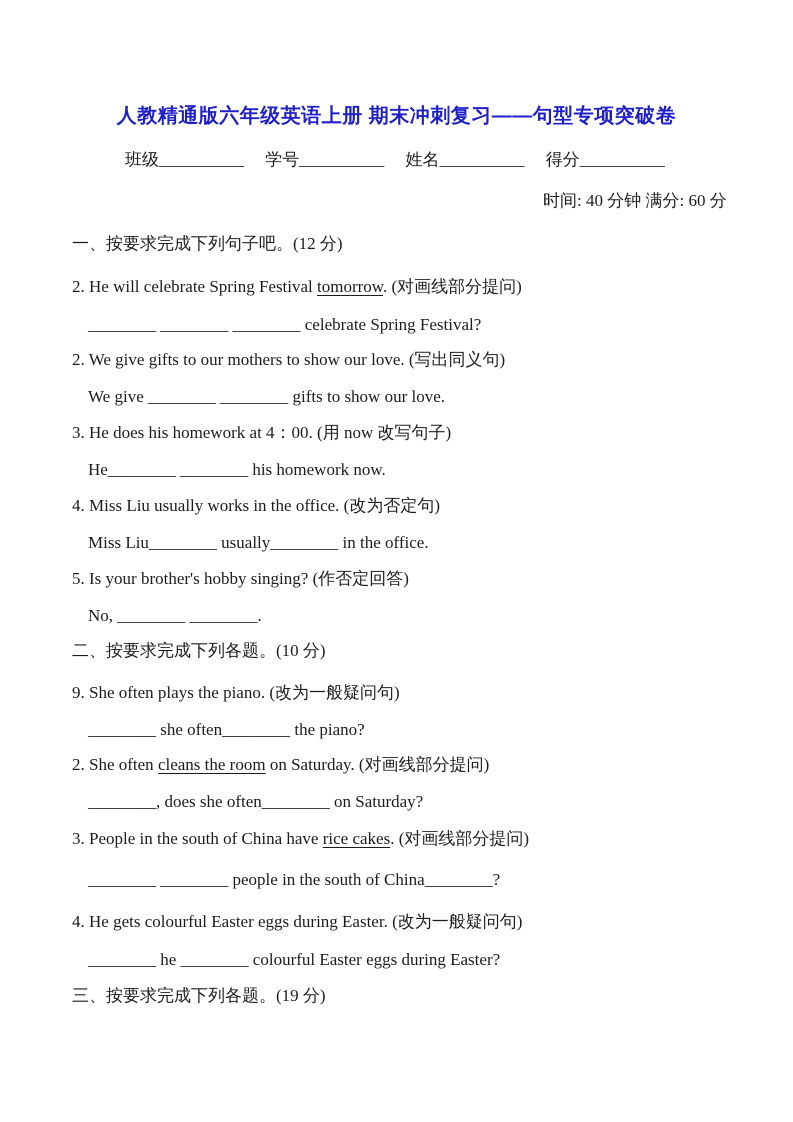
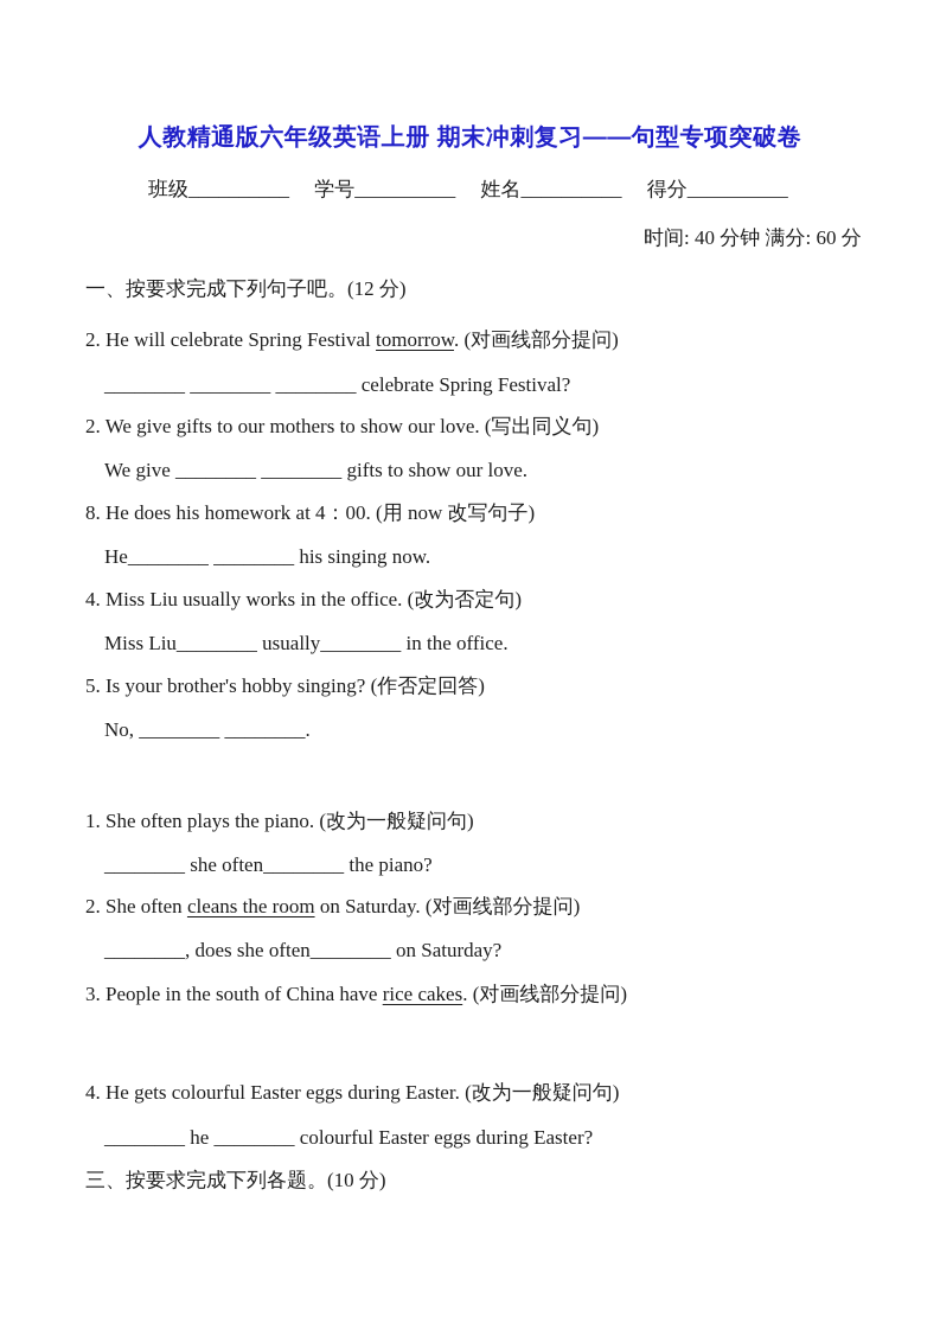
  人教精通版六年级英语上册 期末冲刺复习——句型专项突破卷
  班级__________ 学号__________ 姓名__________ 得分__________
  时间: 40 分钟 满分: 60 分
  一、按要求完成下列句子吧。(12 分)
  2. He will celebrate Spring Festival tomorrow. (对画线部分提问)
  ________ ________ ________ celebrate Spring Festival?
  2. We give gifts to our mothers to show our love. (写出同义句)
  We give ________ ________ gifts to show our love.
- 3. He does his homework at 4：00. (用 now 改写句子)
+ 8. He does his homework at 4：00. (用 now 改写句子)
- He________ ________ his homework now.
+ He________ ________ his singing now.
  4. Miss Liu usually works in the office. (改为否定句)
  Miss Liu________ usually________ in the office.
  5. Is your brother's hobby singing? (作否定回答)
  No, ________ ________.
- 二、按要求完成下列各题。(10 分)
- 9. She often plays the piano. (改为一般疑问句)
+ 1. She often plays the piano. (改为一般疑问句)
  ________ she often________ the piano?
  2. She often cleans the room on Saturday. (对画线部分提问)
  ________, does she often________ on Saturday?
  3. People in the south of China have rice cakes. (对画线部分提问)
- ________ ________ people in the south of China________?
  4. He gets colourful Easter eggs during Easter. (改为一般疑问句)
  ________ he ________ colourful Easter eggs during Easter?
- 三、按要求完成下列各题。(19 分)
+ 三、按要求完成下列各题。(10 分)
